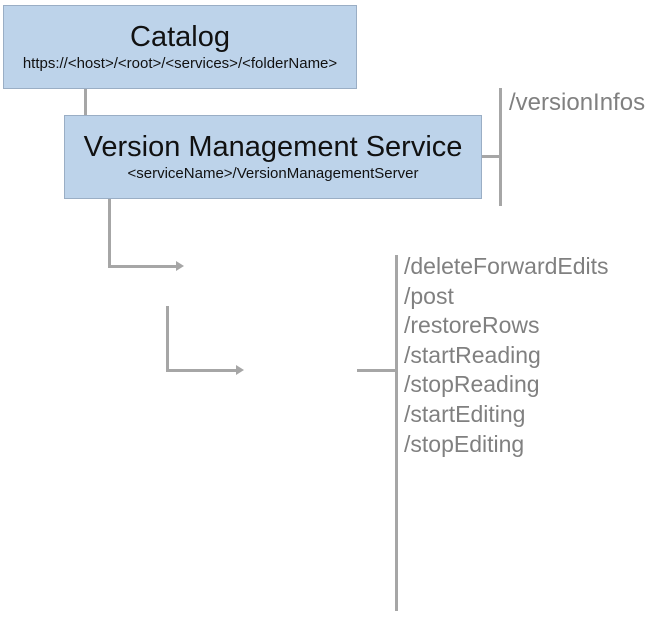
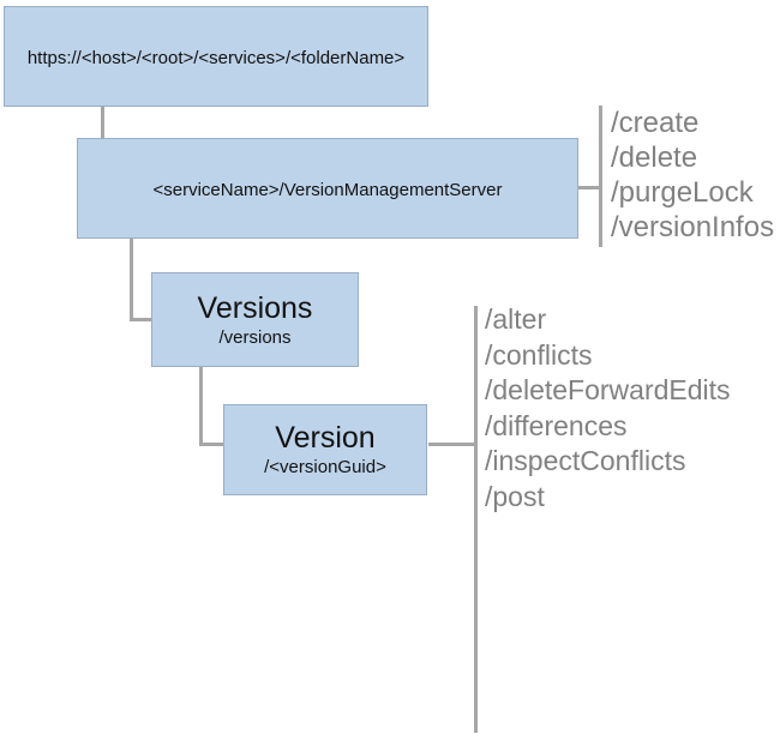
- Catalog
  https://<host>/<root>/<services>/<folderName>
- Version Management Service
  <serviceName>/VersionManagementServer
+ Versions
+ /versions
+ Version
+ /<versionGuid>
+ /create
+ /delete
+ /purgeLock
  /versionInfos
+ /alter
+ /conflicts
  /deleteForwardEdits
+ /differences
+ /inspectConflicts
  /post
- /restoreRows
- /startReading
- /stopReading
- /startEditing
- /stopEditing
